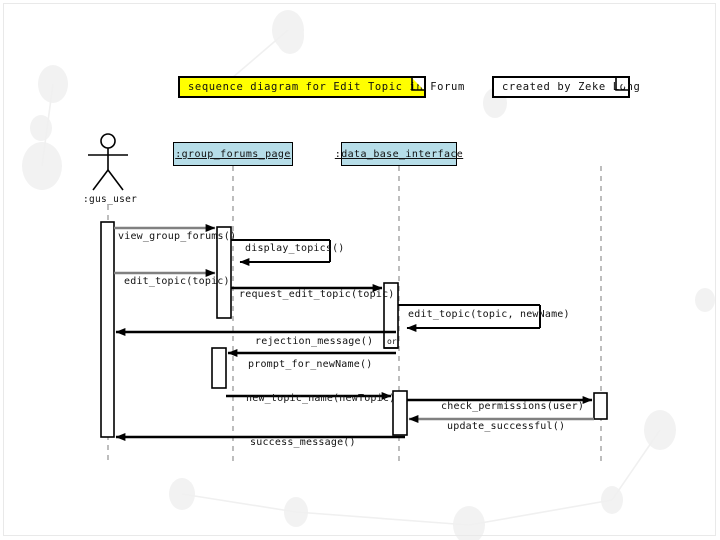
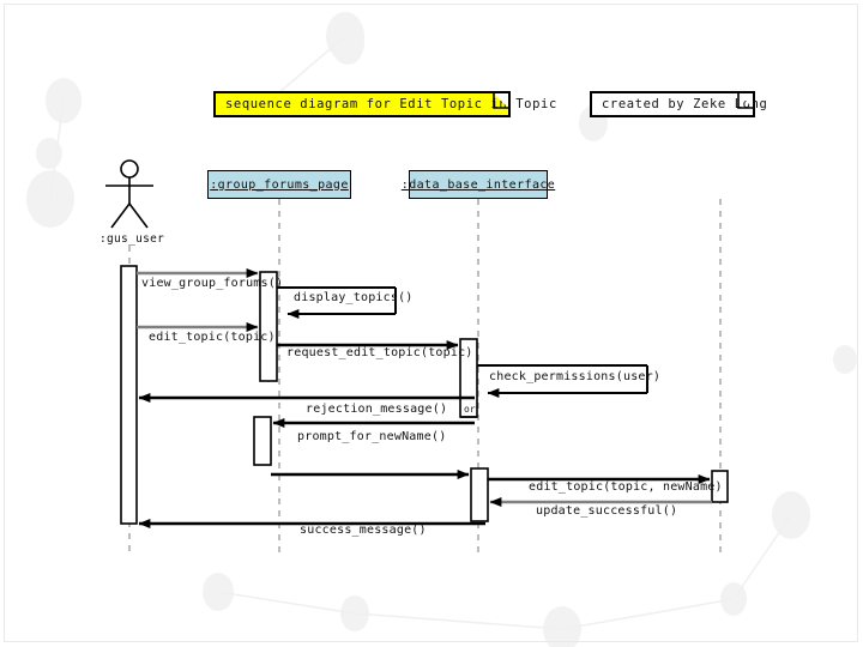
- sequence diagram for Edit Topic in Forum
+ sequence diagram for Edit Topic in Topic
  created by Zekeong
  :group_forums_page
  :data_base_interface
  :gus_user
  view_group_forums()
  display_topics()
  edit_topic(topic)
  request_edit_topic(topic)
- edit_topic(topic, newName)
+ check_permissions(user)
  rejection_message()
  prompt_for_newName()
- new_topic_name(newTopic)
- check_permissions(user)
+ edit_topic(topic, newName)
  update_successful()
  success_message()
  or
